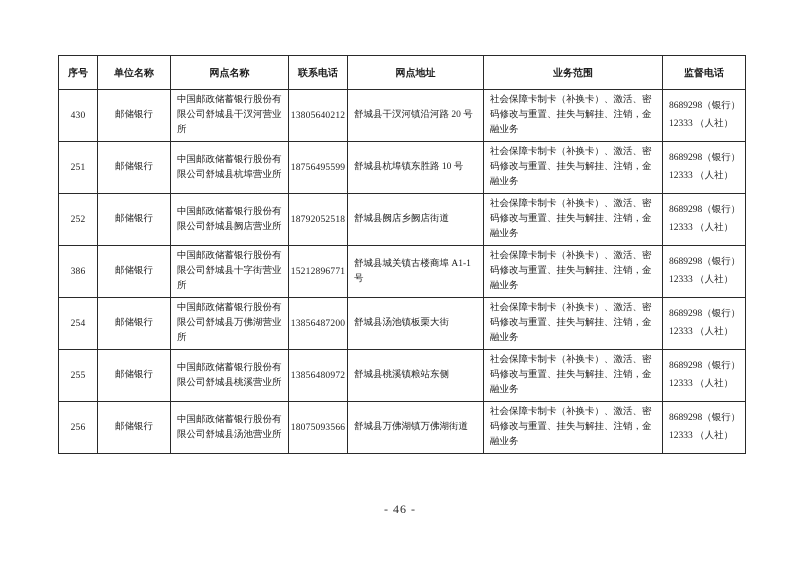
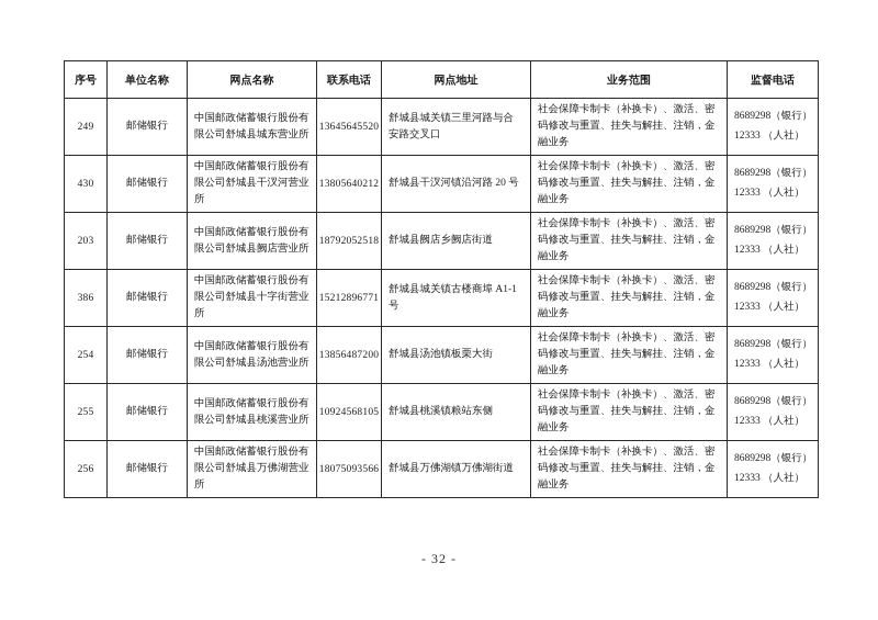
  序号	单位名称	网点名称	联系电话	网点地址	业务范围	监督电话
+ 249	邮储银行	中国邮政储蓄银行股份有限公司舒城县城东营业所	13645645520	舒城县城关镇三里河路与合安路交叉口	社会保障卡制卡（补换卡）、激活、密码修改与重置、挂失与解挂、注销，金融业务	8689298（银行） 12333 （人社）
  430	邮储银行	中国邮政储蓄银行股份有限公司舒城县干汊河营业所	13805640212	舒城县干汊河镇沿河路 20 号	社会保障卡制卡（补换卡）、激活、密码修改与重置、挂失与解挂、注销，金融业务	8689298（银行） 12333 （人社）
- 251	邮储银行	中国邮政储蓄银行股份有限公司舒城县杭埠营业所	18756495599	舒城县杭埠镇东胜路 10 号	社会保障卡制卡（补换卡）、激活、密码修改与重置、挂失与解挂、注销，金融业务	8689298（银行） 12333 （人社）
- 252	邮储银行	中国邮政储蓄银行股份有限公司舒城县阙店营业所	18792052518	舒城县阙店乡阙店街道	社会保障卡制卡（补换卡）、激活、密码修改与重置、挂失与解挂、注销，金融业务	8689298（银行） 12333 （人社）
+ 203	邮储银行	中国邮政储蓄银行股份有限公司舒城县阙店营业所	18792052518	舒城县阙店乡阙店街道	社会保障卡制卡（补换卡）、激活、密码修改与重置、挂失与解挂、注销，金融业务	8689298（银行） 12333 （人社）
  386	邮储银行	中国邮政储蓄银行股份有限公司舒城县十字街营业所	15212896771	舒城县城关镇古楼商埠 A1-1 号	社会保障卡制卡（补换卡）、激活、密码修改与重置、挂失与解挂、注销，金融业务	8689298（银行） 12333 （人社）
- 254	邮储银行	中国邮政储蓄银行股份有限公司舒城县万佛湖营业所	13856487200	舒城县汤池镇板栗大街	社会保障卡制卡（补换卡）、激活、密码修改与重置、挂失与解挂、注销，金融业务	8689298（银行） 12333 （人社）
+ 254	邮储银行	中国邮政储蓄银行股份有限公司舒城县汤池营业所	13856487200	舒城县汤池镇板栗大街	社会保障卡制卡（补换卡）、激活、密码修改与重置、挂失与解挂、注销，金融业务	8689298（银行） 12333 （人社）
- 255	邮储银行	中国邮政储蓄银行股份有限公司舒城县桃溪营业所	13856480972	舒城县桃溪镇粮站东侧	社会保障卡制卡（补换卡）、激活、密码修改与重置、挂失与解挂、注销，金融业务	8689298（银行） 12333 （人社）
+ 255	邮储银行	中国邮政储蓄银行股份有限公司舒城县桃溪营业所	10924568105	舒城县桃溪镇粮站东侧	社会保障卡制卡（补换卡）、激活、密码修改与重置、挂失与解挂、注销，金融业务	8689298（银行） 12333 （人社）
- 256	邮储银行	中国邮政储蓄银行股份有限公司舒城县汤池营业所	18075093566	舒城县万佛湖镇万佛湖街道	社会保障卡制卡（补换卡）、激活、密码修改与重置、挂失与解挂、注销，金融业务	8689298（银行） 12333 （人社）
+ 256	邮储银行	中国邮政储蓄银行股份有限公司舒城县万佛湖营业所	18075093566	舒城县万佛湖镇万佛湖街道	社会保障卡制卡（补换卡）、激活、密码修改与重置、挂失与解挂、注销，金融业务	8689298（银行） 12333 （人社）
- - 46 -
+ - 32 -
